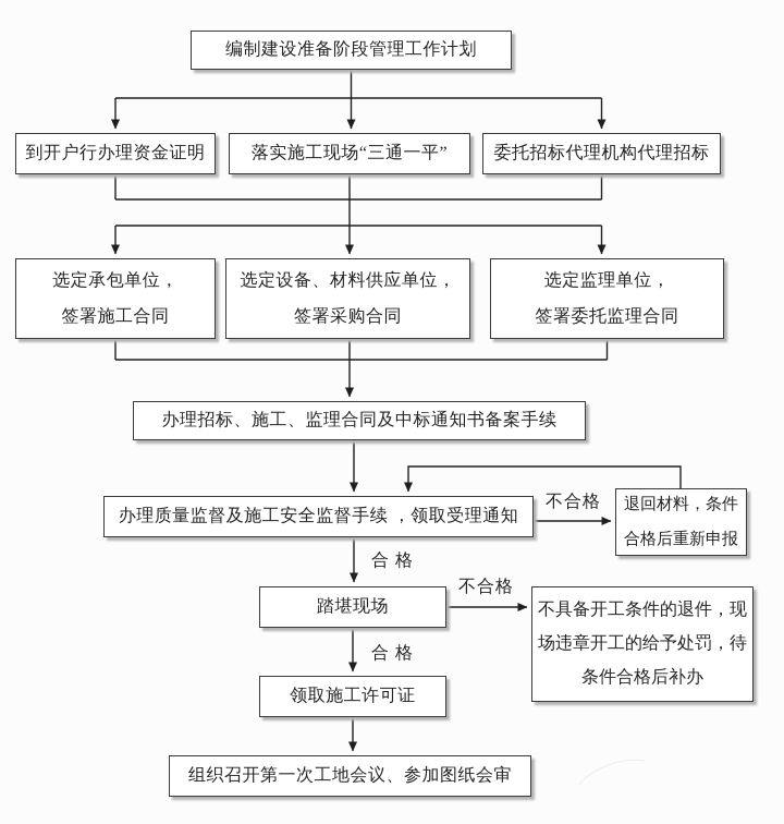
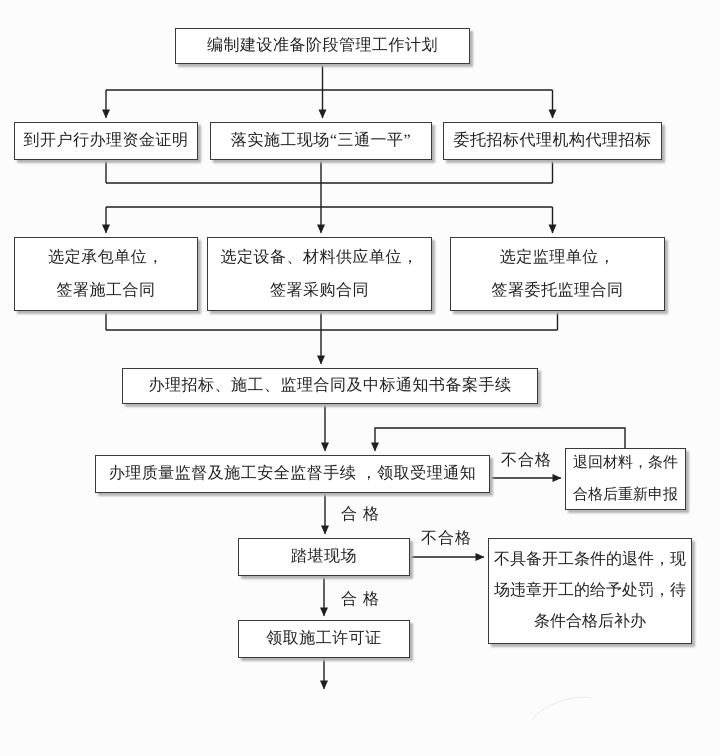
  编制建设准备阶段管理工作计划
  到开户行办理资金证明
  落实施工现场“三通一平”
  委托招标代理机构代理招标
  选定承包单位，
  签署施工合同
  选定设备、材料供应单位，
  签署采购合同
  选定监理单位，
  签署委托监理合同
  办理招标、施工、监理合同及中标通知书备案手续
  办理质量监督及施工安全监督手续 ，领取受理通知
  退回材料，条件
  合格后重新申报
  踏堪现场
  不具备开工条件的退件，现
  场违章开工的给予处罚，待
  条件合格后补办
  领取施工许可证
- 组织召开第一次工地会议、参加图纸会审
  不合格
  合 格
  不合格
  合 格
